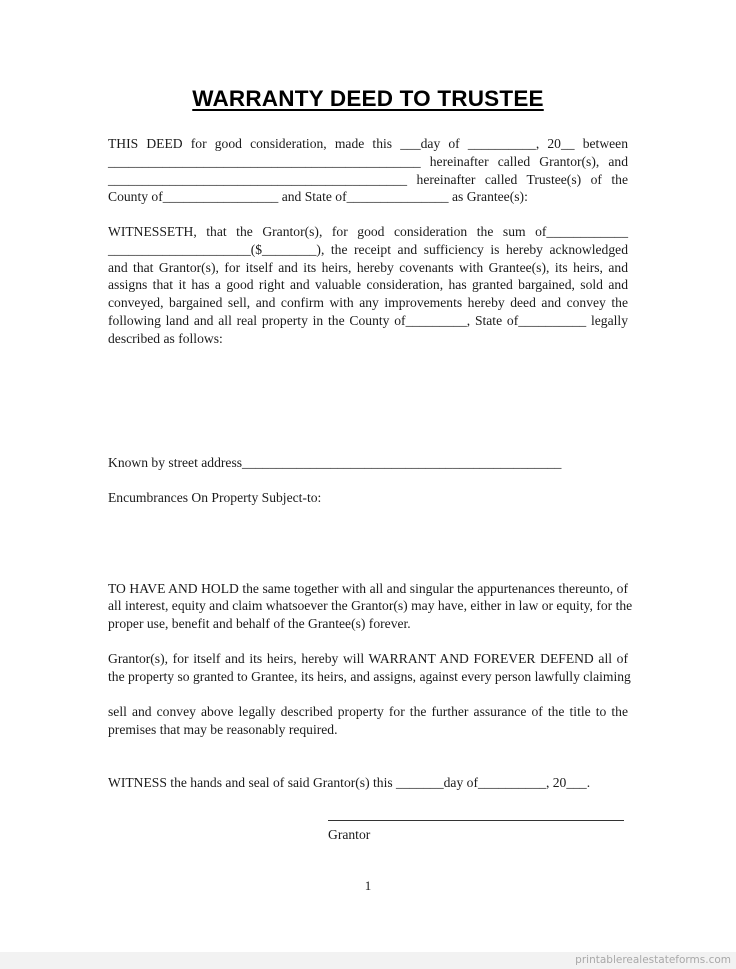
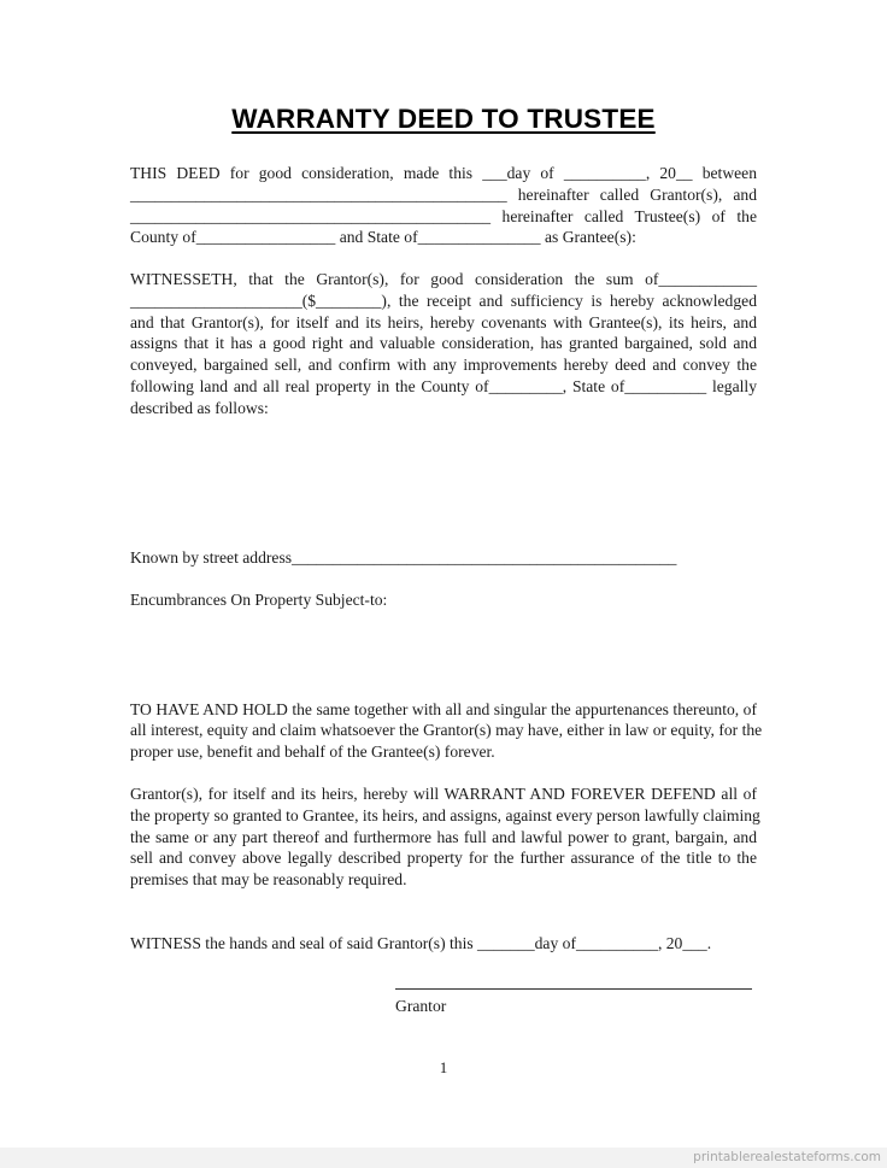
  WARRANTY DEED TO TRUSTEE
  THIS DEED for good consideration, made this ___day of __________, 20__ between
  ______________________________________________ hereinafter called Grantor(s), and
  ____________________________________________ hereinafter called Trustee(s) of the
  County of_________________ and State of_______________ as Grantee(s):
  WITNESSETH, that the Grantor(s), for good consideration the sum of____________
  _____________________($________), the receipt and sufficiency is hereby acknowledged
  and that Grantor(s), for itself and its heirs, hereby covenants with Grantee(s), its heirs, and
  assigns that it has a good right and valuable consideration, has granted bargained, sold and
  conveyed, bargained sell, and confirm with any improvements hereby deed and convey the
  following land and all real property in the County of_________, State of__________ legally
  described as follows:
  Known by street address_______________________________________________
  Encumbrances On Property Subject-to:
  TO HAVE AND HOLD the same together with all and singular the appurtenances thereunto, of
  all interest, equity and claim whatsoever the Grantor(s) may have, either in law or equity, for the
  proper use, benefit and behalf of the Grantee(s) forever.
  Grantor(s), for itself and its heirs, hereby will WARRANT AND FOREVER DEFEND all of
  the property so granted to Grantee, its heirs, and assigns, against every person lawfully claiming
+ the same or any part thereof and furthermore has full and lawful power to grant, bargain, and
  sell and convey above legally described property for the further assurance of the title to the
  premises that may be reasonably required.
  WITNESS the hands and seal of said Grantor(s) this _______day of__________, 20___.
  Grantor
  1
  printablerealestateforms.com
